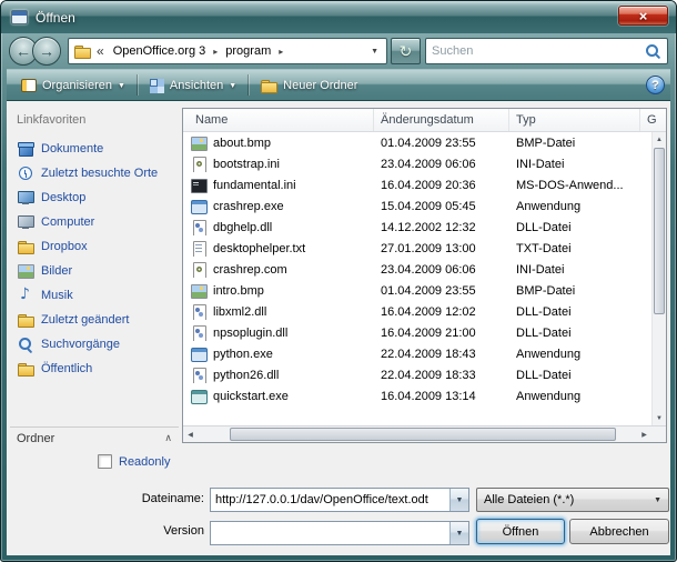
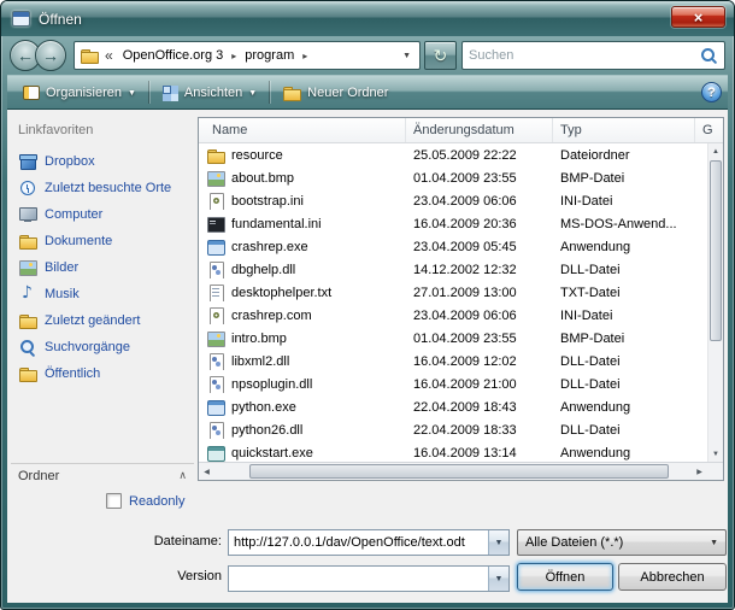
  Öffnen
  ×
  ←
  →
  «
  OpenOffice.org 3
  ▸
  program
  ▸
  ↻
  Suchen
  Organisieren
  Ansichten
  Neuer Ordner
  ?
  Linkfavoriten
- Dokumente
+ Dropbox
  Zuletzt besuchte Orte
- Desktop
  Computer
- Dropbox
+ Dokumente
  Bilder
  Musik
  Zuletzt geändert
  Suchvorgänge
  Öffentlich
  Ordner
  ∧
  Name
  Änderungsdatum
  Typ
  G
+ resource
+ 25.05.2009 22:22
+ Dateiordner
  about.bmp
  01.04.2009 23:55
  BMP-Datei
  bootstrap.ini
  23.04.2009 06:06
  INI-Datei
  fundamental.ini
  16.04.2009 20:36
  MS-DOS-Anwend...
  crashrep.exe
- 15.04.2009 05:45
+ 23.04.2009 05:45
  Anwendung
  dbghelp.dll
  14.12.2002 12:32
  DLL-Datei
  desktophelper.txt
  27.01.2009 13:00
  TXT-Datei
  crashrep.com
  23.04.2009 06:06
  INI-Datei
  intro.bmp
  01.04.2009 23:55
  BMP-Datei
  libxml2.dll
  16.04.2009 12:02
  DLL-Datei
  npsoplugin.dll
  16.04.2009 21:00
  DLL-Datei
  python.exe
  22.04.2009 18:43
  Anwendung
  python26.dll
  22.04.2009 18:33
  DLL-Datei
  quickstart.exe
  16.04.2009 13:14
  Anwendung
  Readonly
  Dateiname:
  http://127.0.0.1/dav/OpenOffice/text.odt
  Alle Dateien (*.*)
  Version
  Öffnen
  Abbrechen
